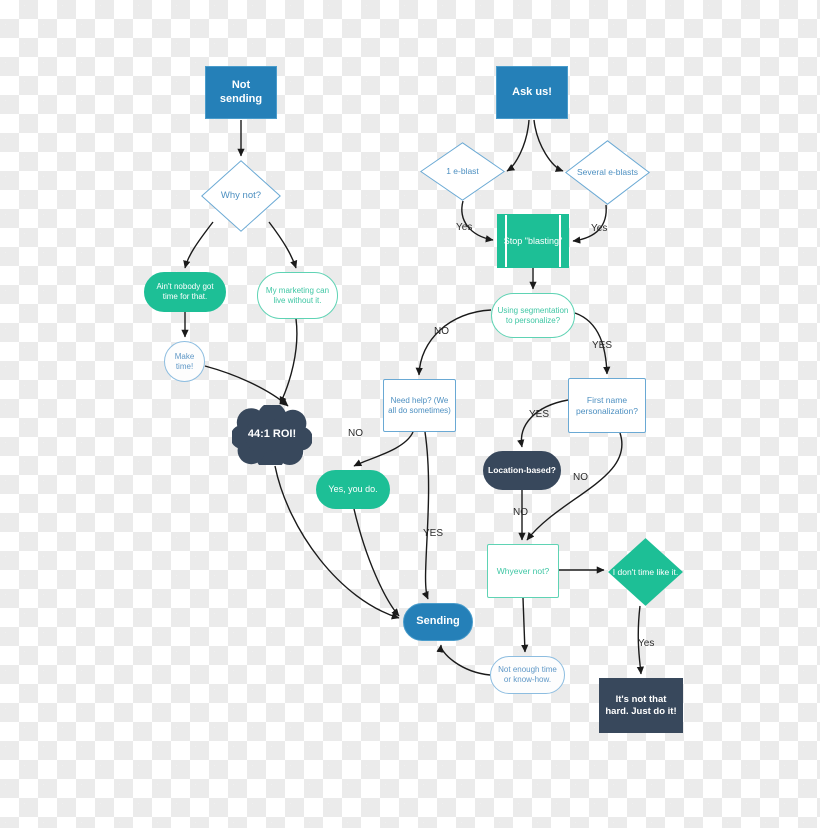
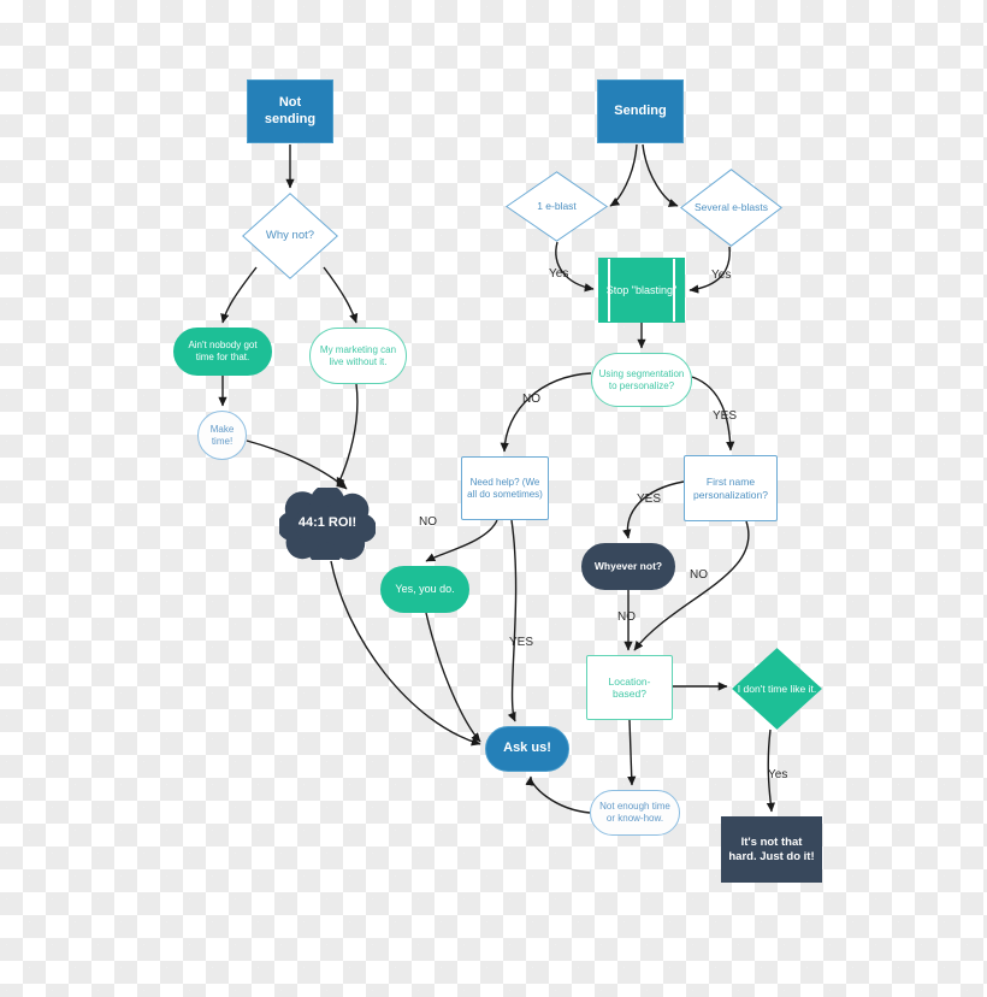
  Not sending
  Why not?
  Ain't nobody got time for that.
  My marketing can live without it.
  Make time!
  44:1 ROI!
- Ask us!
+ Sending
  1 e-blast
  Several e-blasts
  top "blasting
  Using segmentation to personalize?
  Need help? (We all do sometimes)
  First name personalization?
- Location-based?
+ Whyever not?
  Yes, you do.
- Whyever not?
+ Location-based?
  I don't time like it.
- Sending
+ Ask us!
  Not enough time or know-how.
  It's not that hard. Just do it!
  Yes
  Yes
  NO
  YES
  YES
  NO
  NO
  NO
  YES
  Yes
